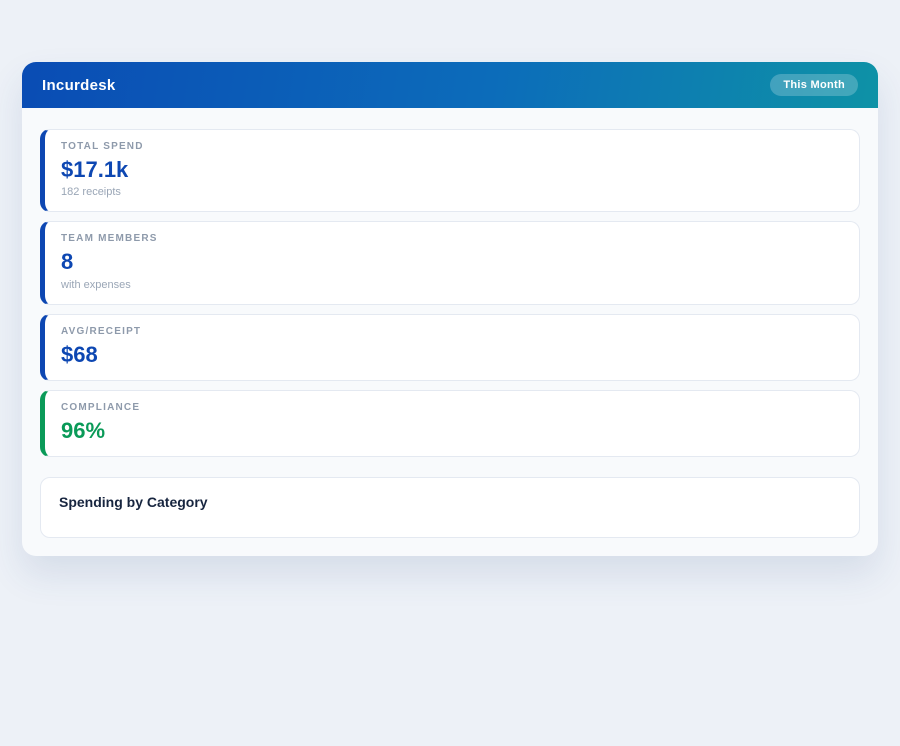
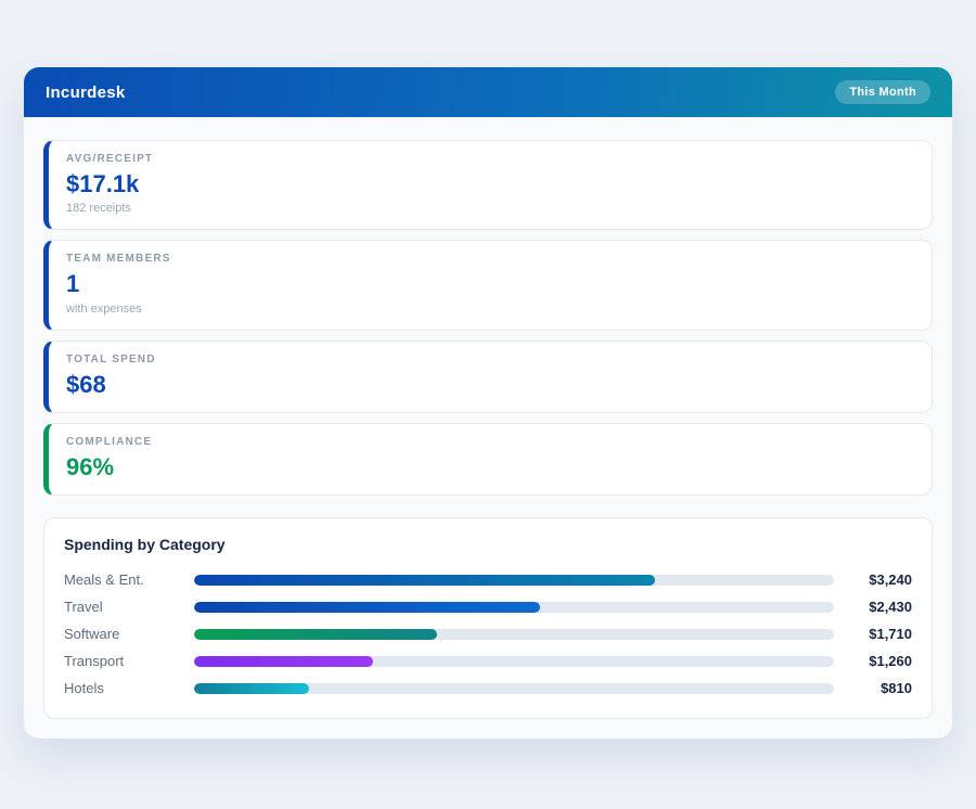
  Incurdesk
  This Month
- TOTAL SPEND
+ AVG/RECEIPT
  $17.1k
  182 receipts
  TEAM MEMBERS
- 8
+ 1
  with expenses
- AVG/RECEIPT
+ TOTAL SPEND
  $68
  COMPLIANCE
  96%
  Spending by Category
+ Meals & Ent.
+ $3,240
+ Travel
+ $2,430
+ Software
+ $1,710
+ Transport
+ $1,260
+ Hotels
+ $810
